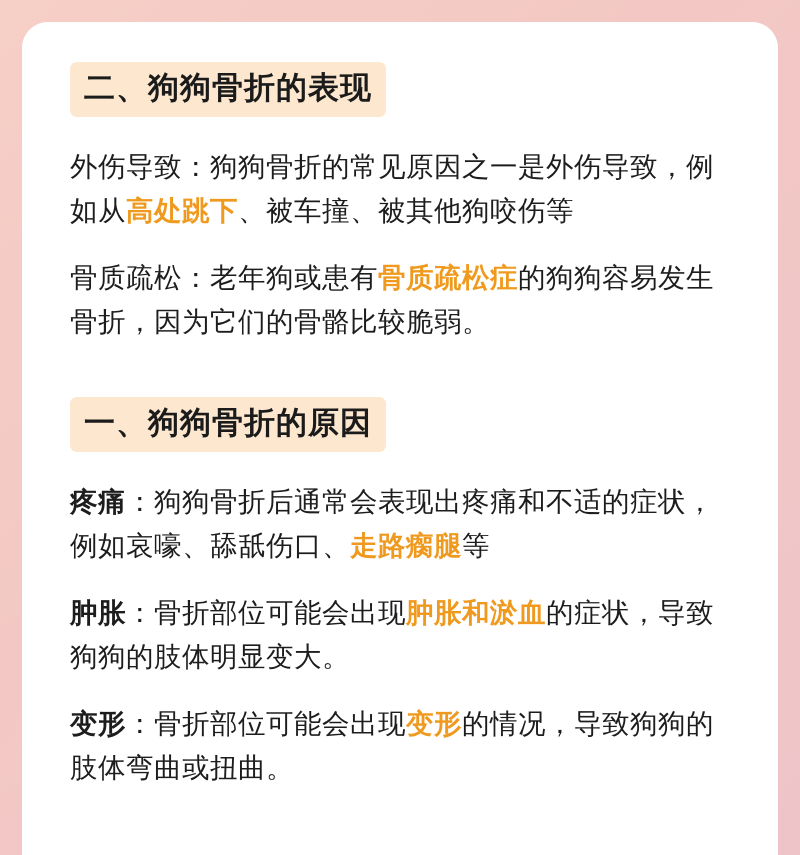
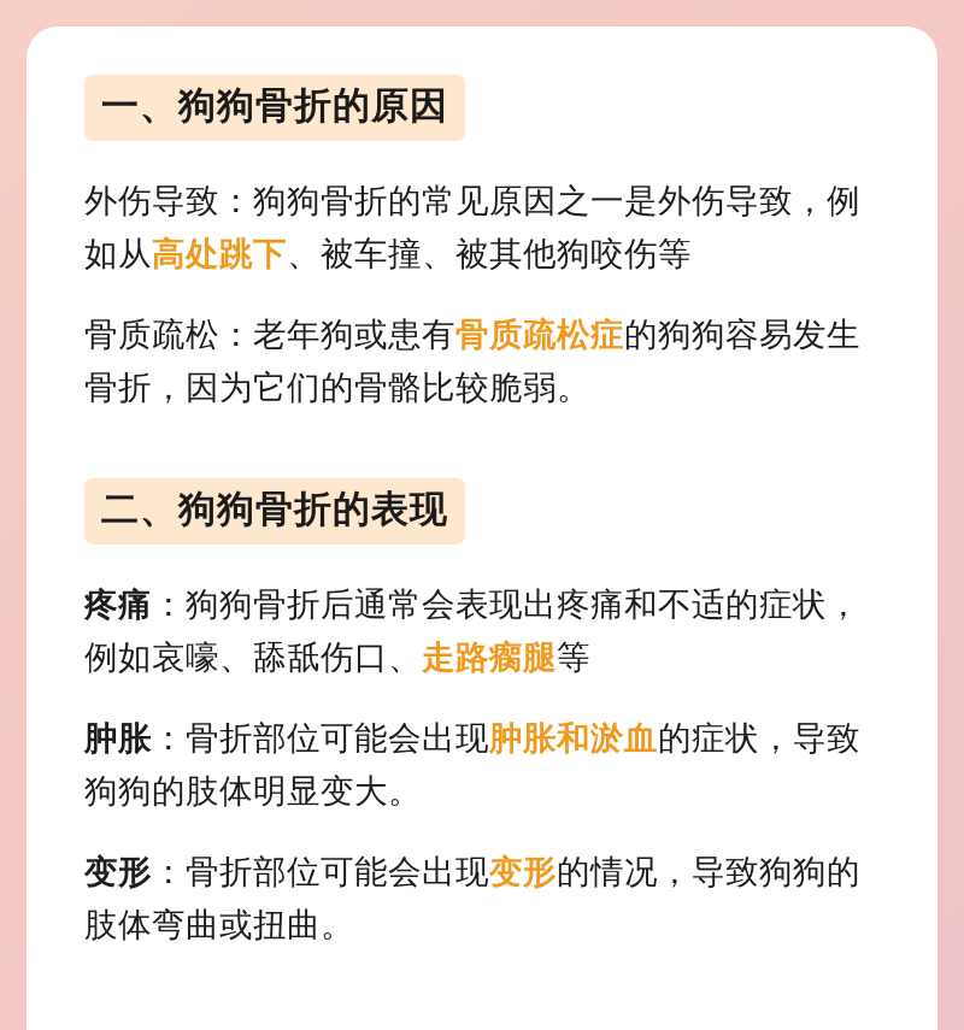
- 二、狗狗骨折的表现
+ 一、狗狗骨折的原因
  外伤导致：狗狗骨折的常见原因之一是外伤导致，例如从高处跳下、被车撞、被其他狗咬伤等
  骨质疏松：老年狗或患有骨质疏松症的狗狗容易发生骨折，因为它们的骨骼比较脆弱。
- 一、狗狗骨折的原因
+ 二、狗狗骨折的表现
  疼痛：狗狗骨折后通常会表现出疼痛和不适的症状，例如哀嚎、舔舐伤口、走路瘸腿等
  肿胀：骨折部位可能会出现肿胀和淤血的症状，导致狗狗的肢体明显变大。
  变形：骨折部位可能会出现变形的情况，导致狗狗的肢体弯曲或扭曲。
